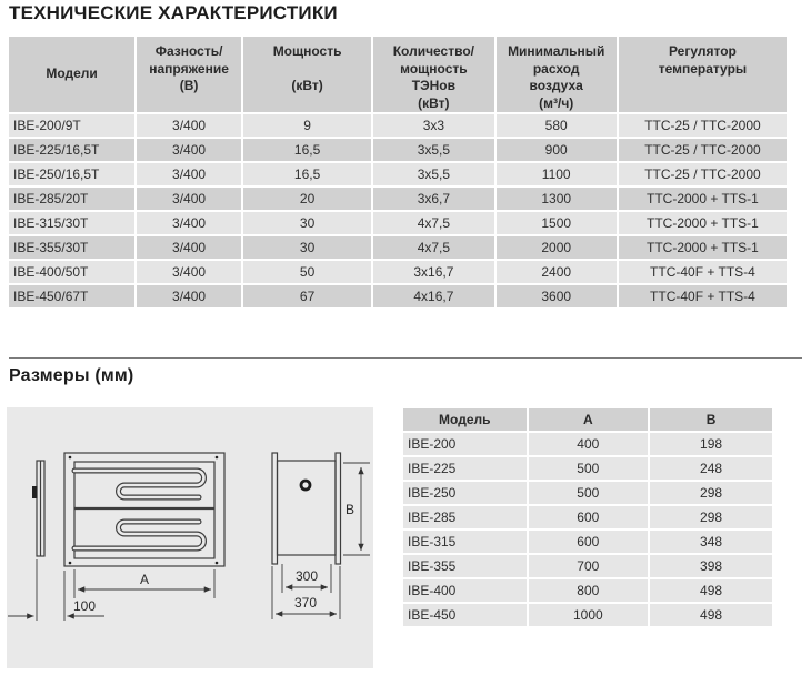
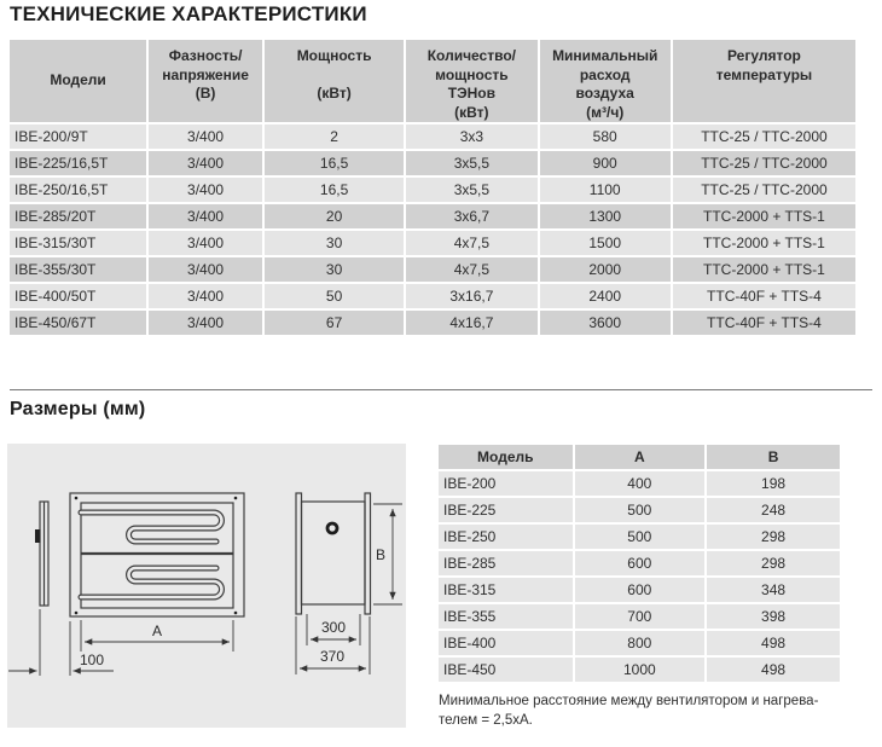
  ТЕХНИЧЕСКИЕ ХАРАКТЕРИСТИКИ
  Модели	Фазность/ напряжение (В)	Мощность (кВт)	Количество/ мощность ТЭНов (кВт)	Минимальный расход воздуха (м³/ч)	Регулятор температуры
- IBE-200/9T	3/400	9	3x3	580	TTC-25 / TTC-2000
+ IBE-200/9T	3/400	2	3x3	580	TTC-25 / TTC-2000
  IBE-225/16,5T	3/400	16,5	3x5,5	900	TTC-25 / TTC-2000
  IBE-250/16,5T	3/400	16,5	3x5,5	1100	TTC-25 / TTC-2000
  IBE-285/20T	3/400	20	3x6,7	1300	TTC-2000 + TTS-1
  IBE-315/30T	3/400	30	4x7,5	1500	TTC-2000 + TTS-1
  IBE-355/30T	3/400	30	4x7,5	2000	TTC-2000 + TTS-1
  IBE-400/50T	3/400	50	3x16,7	2400	TTC-40F + TTS-4
  IBE-450/67T	3/400	67	4x16,7	3600	TTC-40F + TTS-4
  Размеры (мм)
  A
  100
  B
  300
  370
  Модель	A	B
  IBE-200	400	198
  IBE-225	500	248
  IBE-250	500	298
  IBE-285	600	298
  IBE-315	600	348
  IBE-355	700	398
  IBE-400	800	498
  IBE-450	1000	498
+ Минимальное расстояние между вентилятором и нагрева-
+ телем = 2,5xA.
